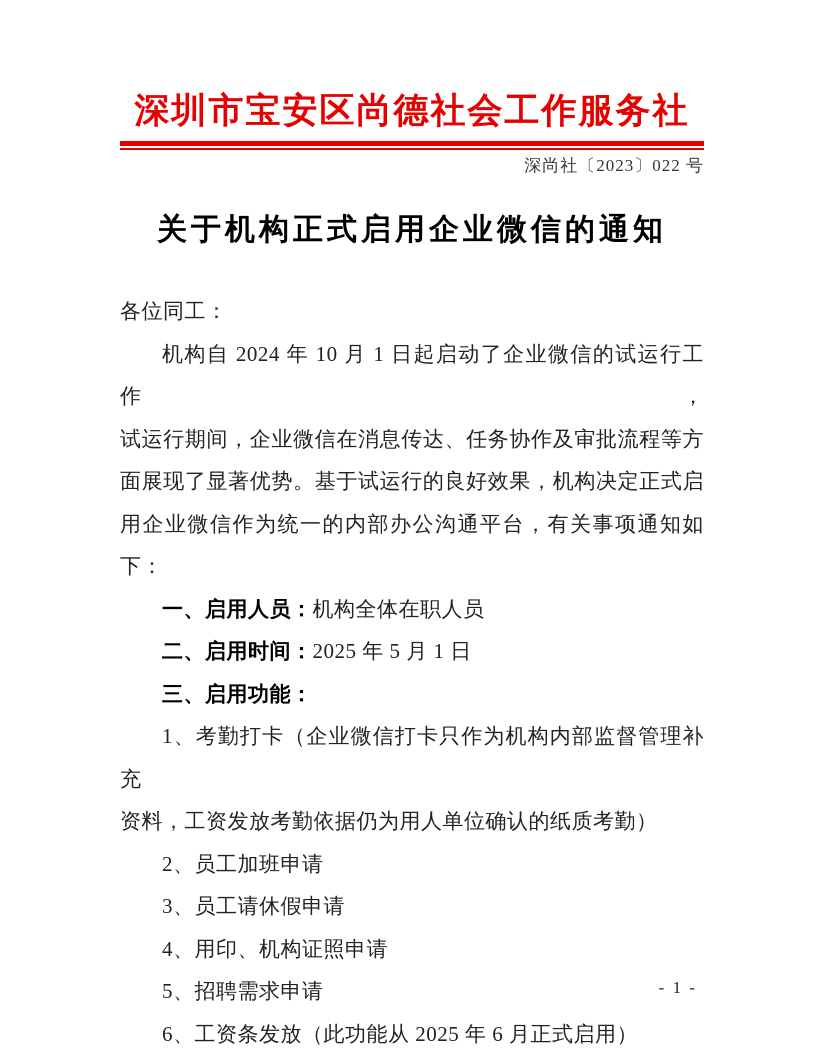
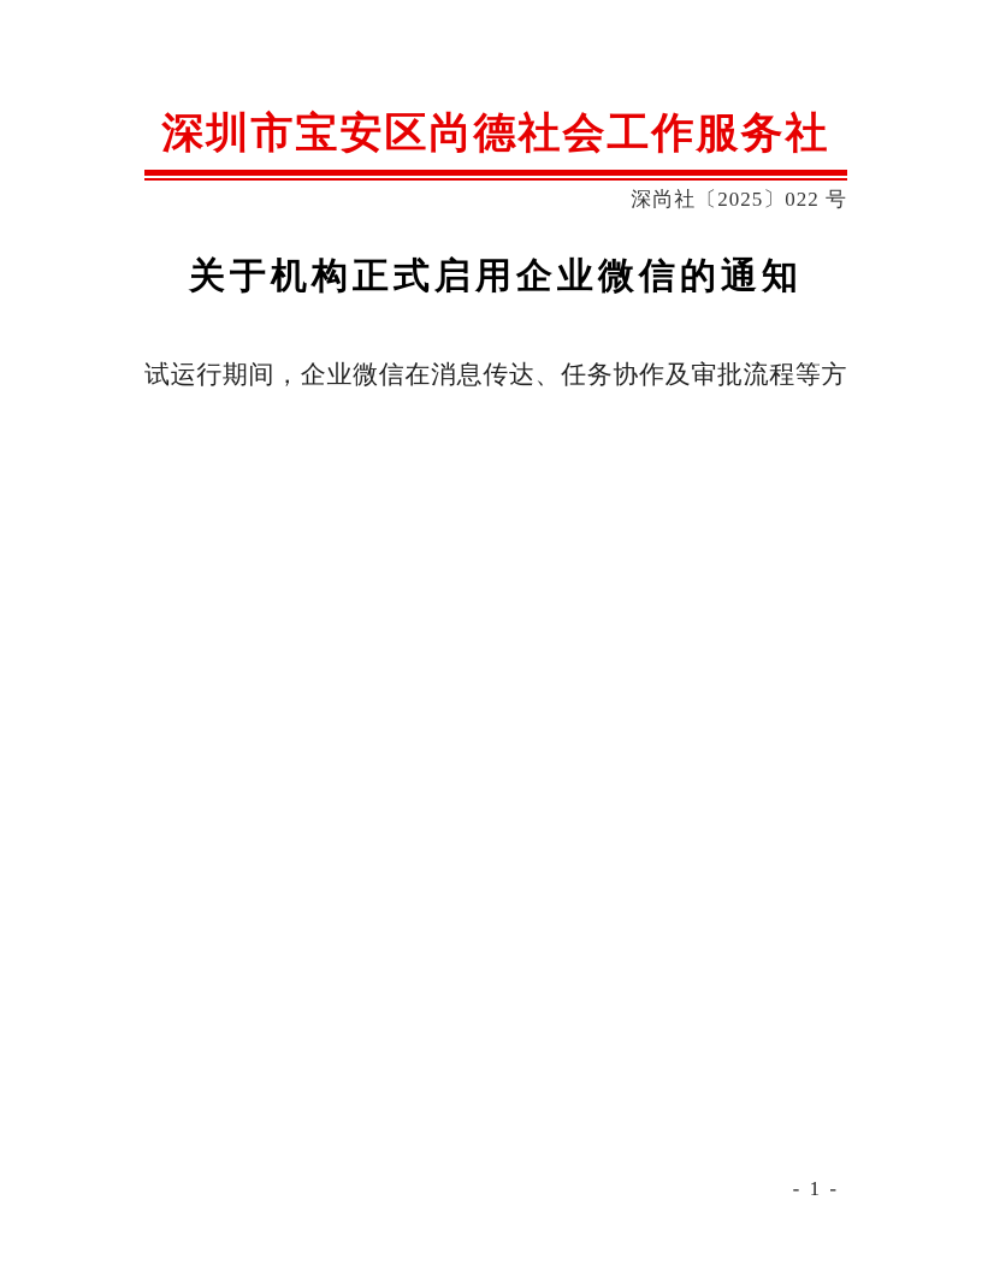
  深圳市宝安区尚德社会工作服务社
- 深尚社〔2023〕022 号
+ 深尚社〔2025〕022 号
  关于机构正式启用企业微信的通知
- 各位同工：
- 机构自 2024 年 10 月 1 日起启动了企业微信的试运行工作，
  试运行期间，企业微信在消息传达、任务协作及审批流程等方
- 面展现了显著优势。基于试运行的良好效果，机构决定正式启
- 用企业微信作为统一的内部办公沟通平台，有关事项通知如
- 下：
- 一、启用人员：机构全体在职人员
- 二、启用时间：2025 年 5 月 1 日
- 三、启用功能：
- 1、考勤打卡（企业微信打卡只作为机构内部监督管理补充
- 资料，工资发放考勤依据仍为用人单位确认的纸质考勤）
- 2、员工加班申请
- 3、员工请休假申请
- 4、用印、机构证照申请
- 5、招聘需求申请
- 6、工资条发放（此功能从 2025 年 6 月正式启用）
  - 1 -
